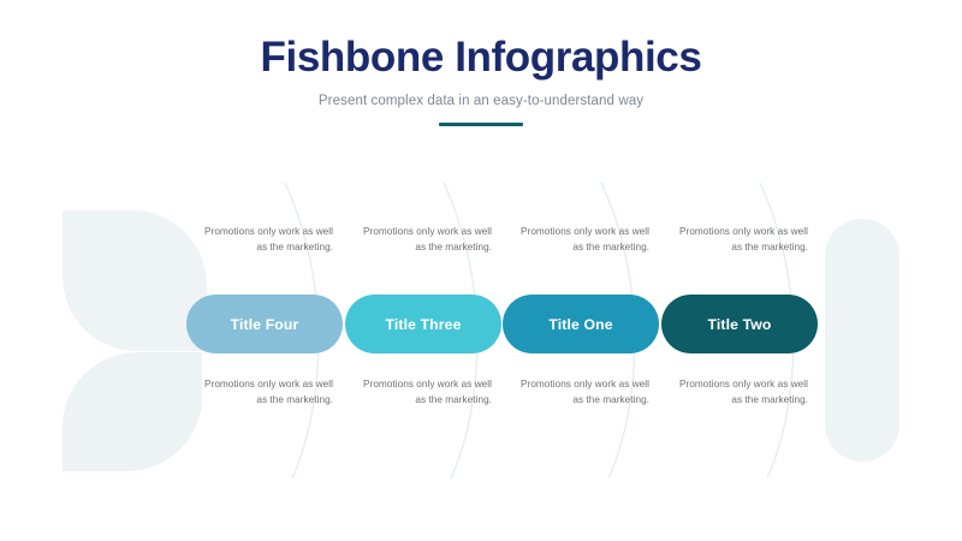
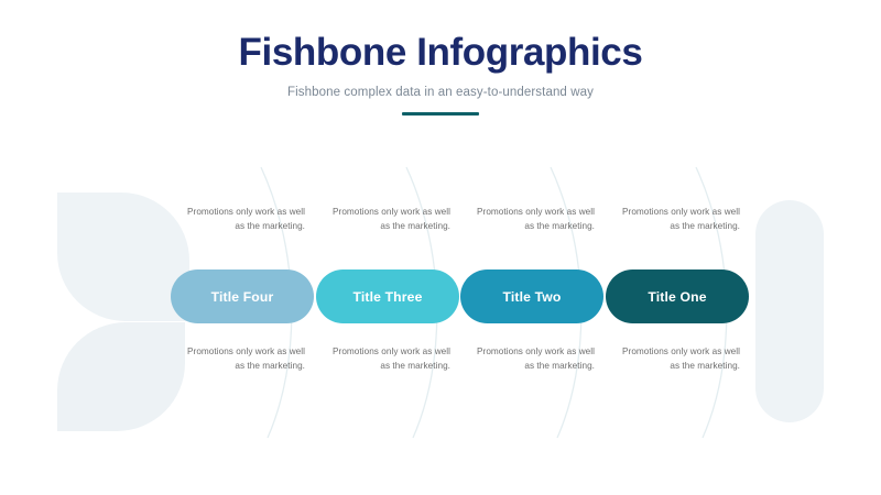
  Fishbone Infographics
- Present complex data in an easy-to-understand way
+ Fishbone complex data in an easy-to-understand way
  Promotions only work as well as the marketing.
  Title Four
  Promotions only work as well as the marketing.
  Promotions only work as well as the marketing.
  Title Three
  Promotions only work as well as the marketing.
  Promotions only work as well as the marketing.
- Title One
+ Title Two
  Promotions only work as well as the marketing.
  Promotions only work as well as the marketing.
- Title Two
+ Title One
  Promotions only work as well as the marketing.
